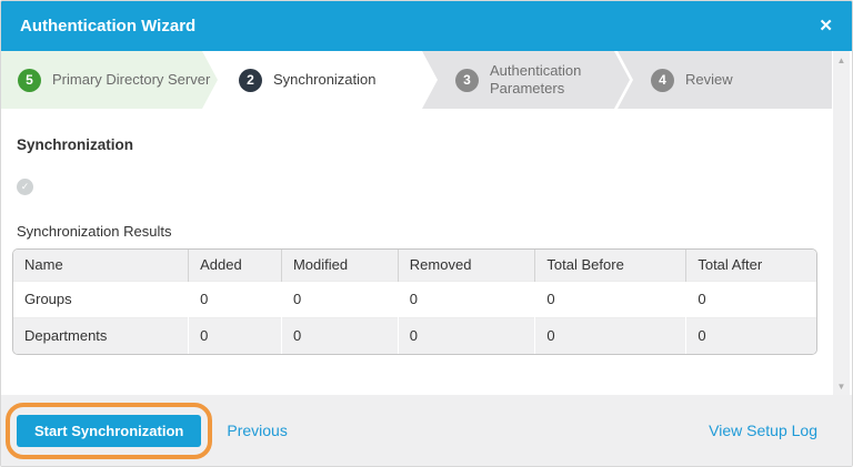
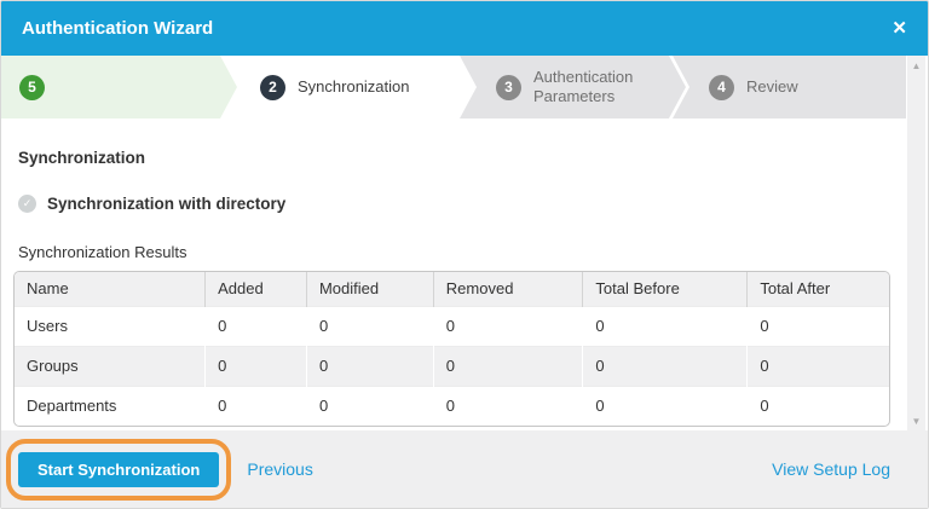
  Authentication Wizard
  ✕
  5
- Primary Directory Server
  2
  Synchronization
  3
  Authentication Parameters
  4
  Review
  Synchronization
  ✓
+ Synchronization with directory
  Synchronization Results
  Name	Added	Modified	Removed	Total Before	Total After
+ Users	0	0	0	0	0
  Groups	0	0	0	0	0
  Departments	0	0	0	0	0
  ▲
  ▼
  Start Synchronization
  Previous
  View Setup Log
